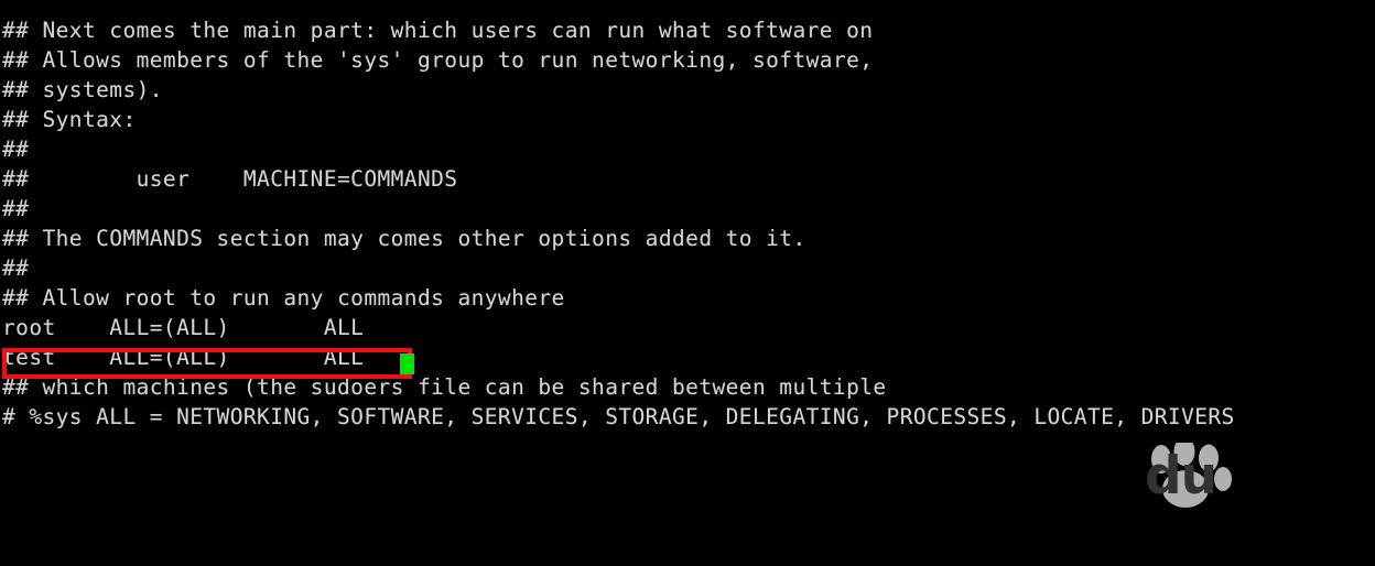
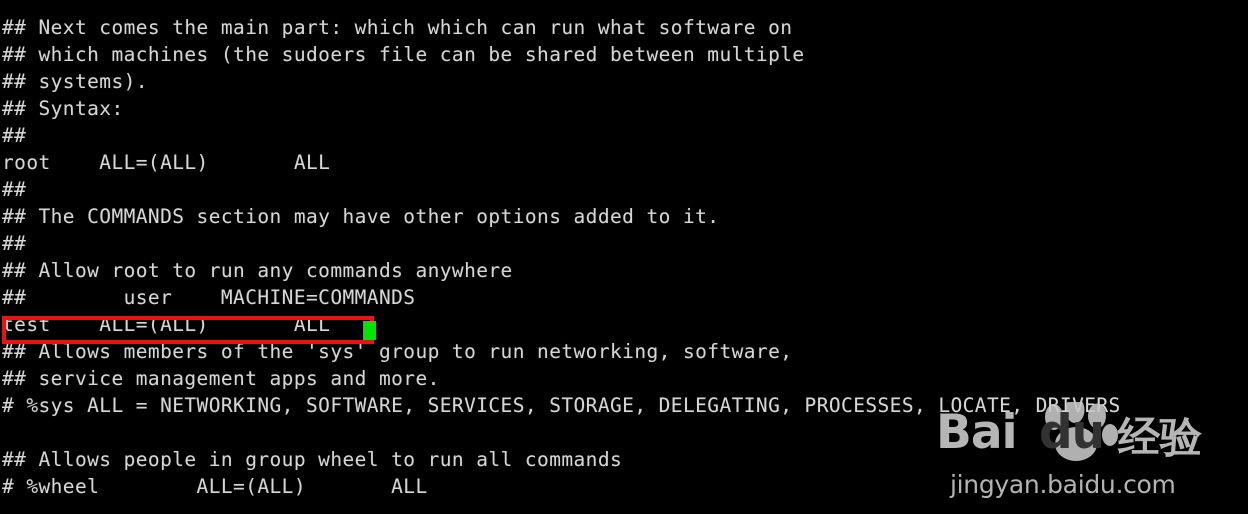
- ## Next comes the main part: which users can run what software on
+ ## Next comes the main part: which which can run what software on
- ## Allows members of the 'sys' group to run networking, software,
+ ## which machines (the sudoers file can be shared between multiple
  ## systems).
  ## Syntax:
  ##
- ## user MACHINE=COMMANDS
+ root ALL=(ALL) ALL
  ##
- ## The COMMANDS section may comes other options added to it.
+ ## The COMMANDS section may have other options added to it.
  ##
  ## Allow root to run any commands anywhere
- root ALL=(ALL) ALL
+ ## user MACHINE=COMMANDS
  test ALL=(ALL) ALL
- ## which machines (the sudoers file can be shared between multiple
+ ## Allows members of the 'sys' group to run networking, software,
+ ## service management apps and more.
  # %sys ALL = NETWORKING, SOFTWARE, SERVICES, STORAGE, DELEGATING, PROCESSES, LOCATE, DRIVERS
+ ## Allows people in group wheel to run all commands
+ # %wheel ALL=(ALL) ALL
+ Bai
  du
+ 经验
+ jingyan.baidu.com
